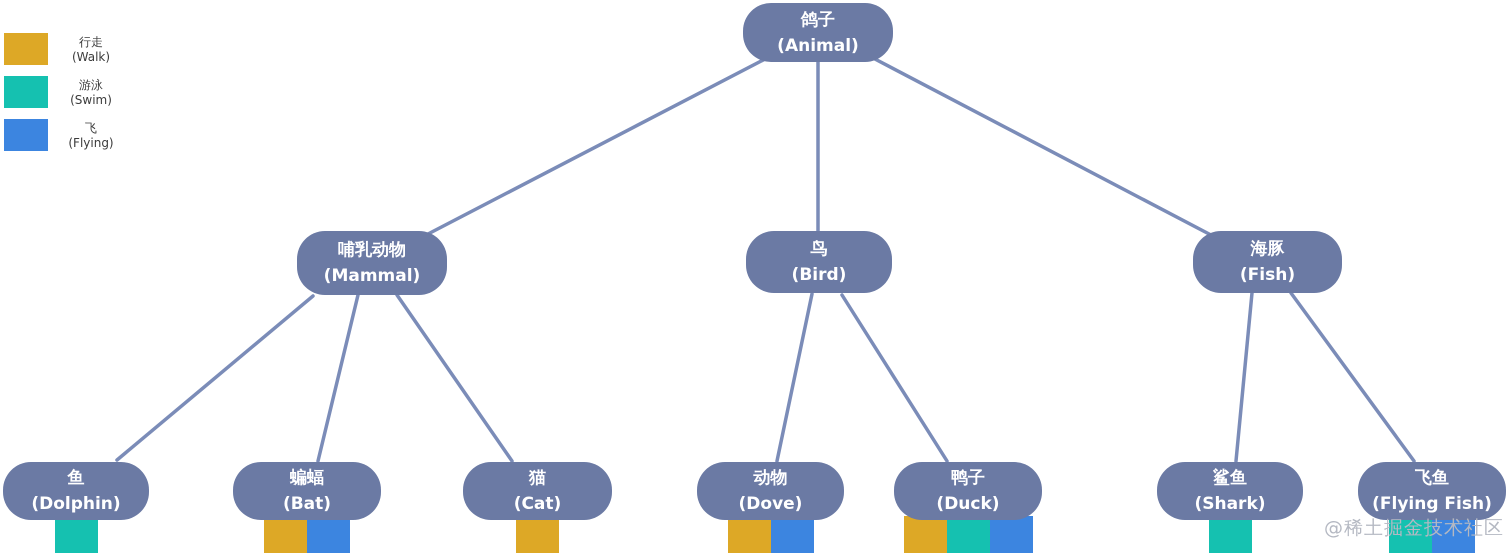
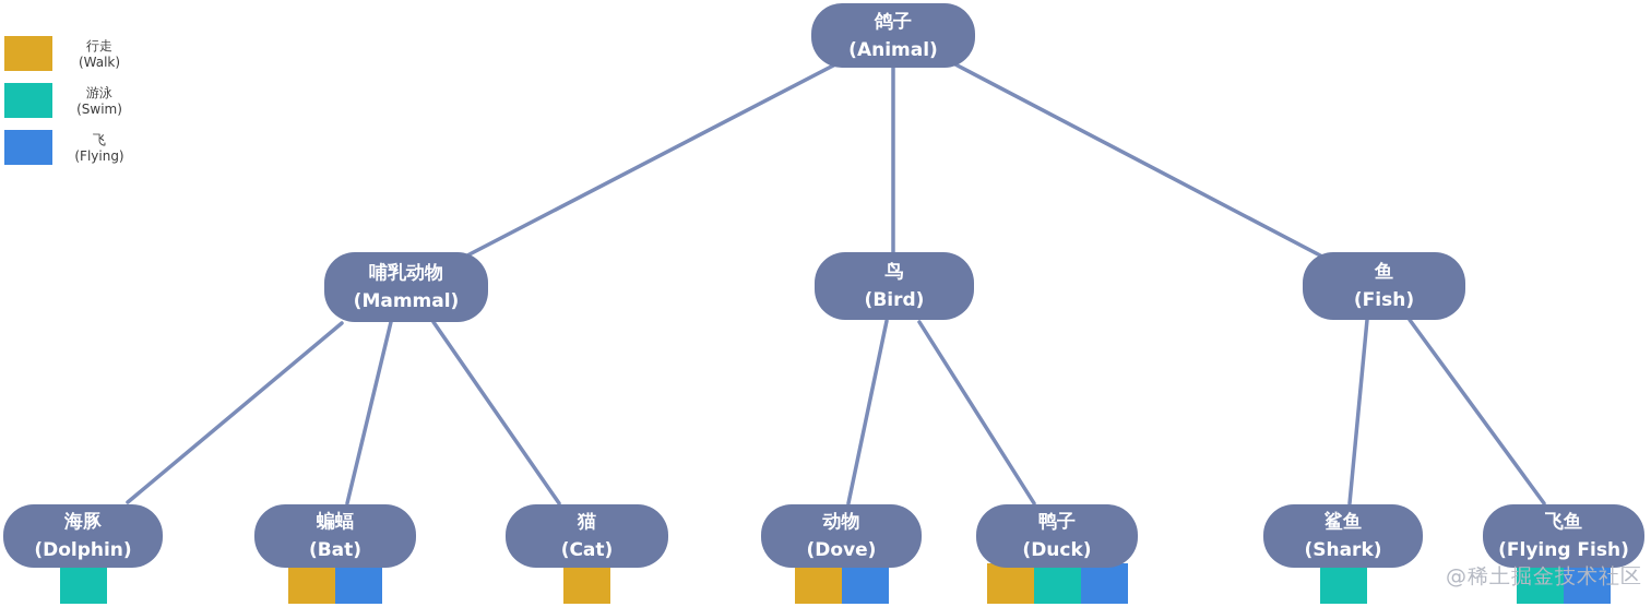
  行走
  (Walk)
  游泳
  (Swim)
  飞
  (Flying)
  鸽子
  (Animal)
  哺乳动物
  (Mammal)
  鸟
  (Bird)
- 海豚
+ 鱼
  (Fish)
- 鱼
+ 海豚
  (Dolphin)
  蝙蝠
  (Bat)
  猫
  (Cat)
  动物
  (Dove)
  鸭子
  (Duck)
  鲨鱼
  (Shark)
  飞鱼
  (Flying Fish)
  @稀土掘金技术社区
